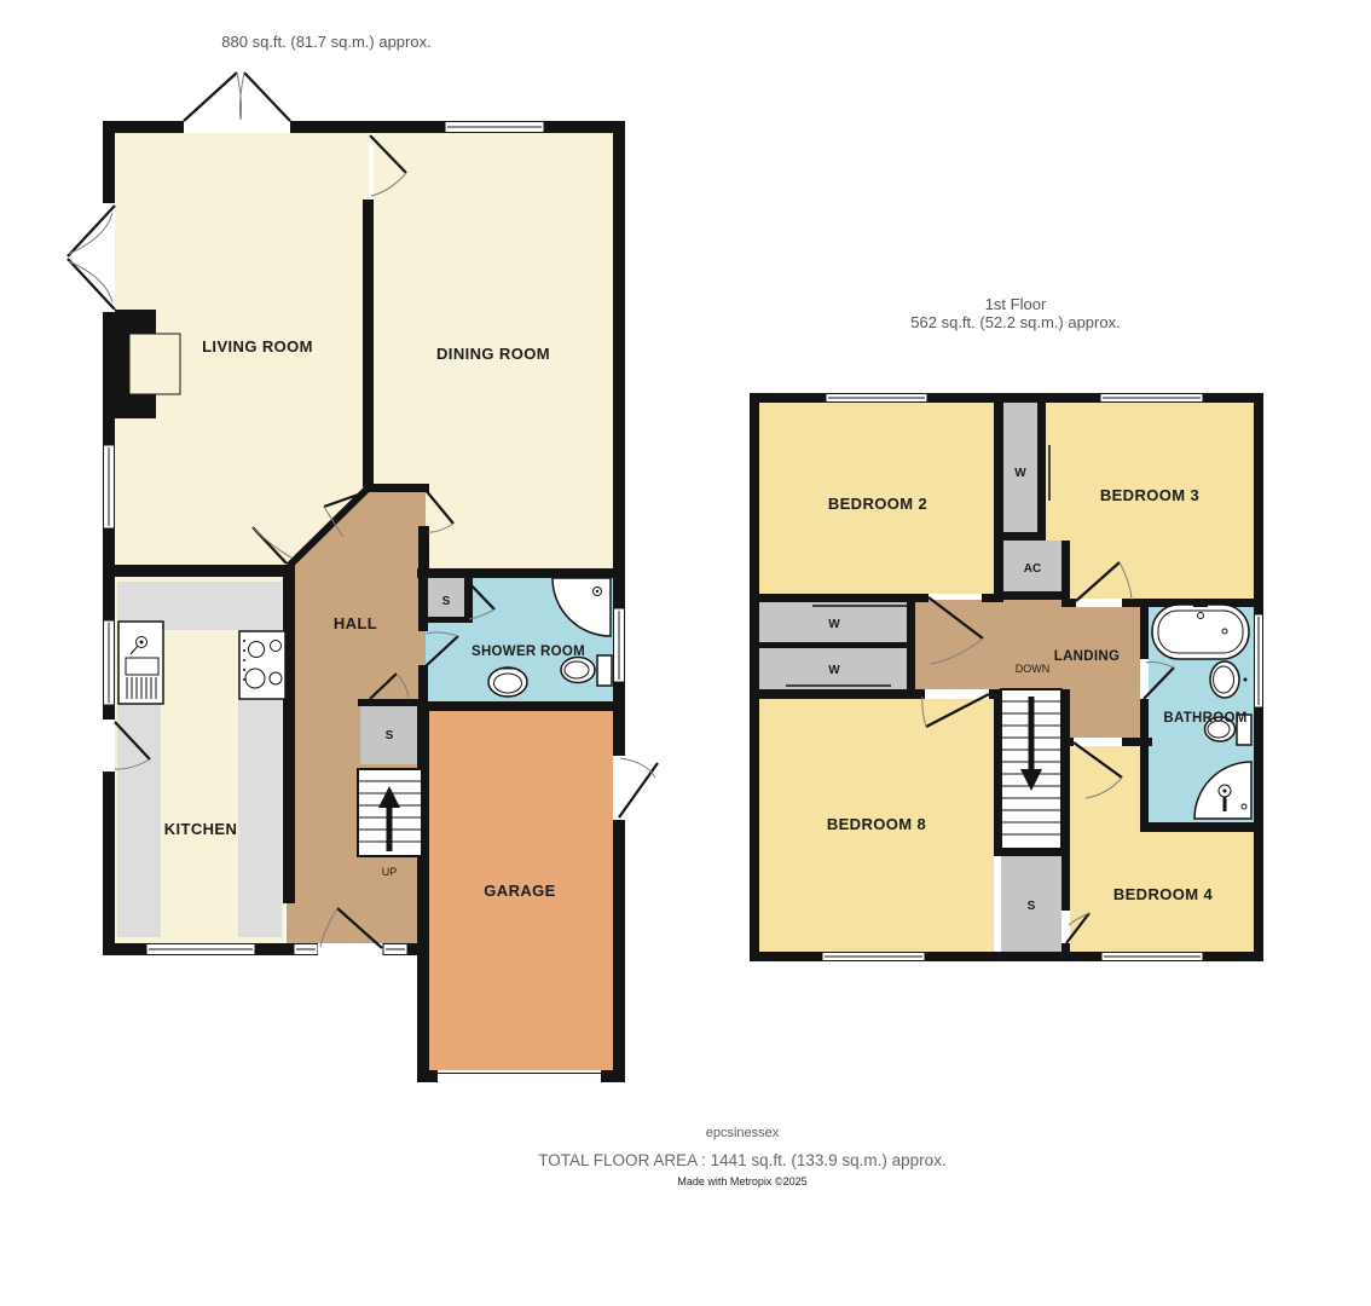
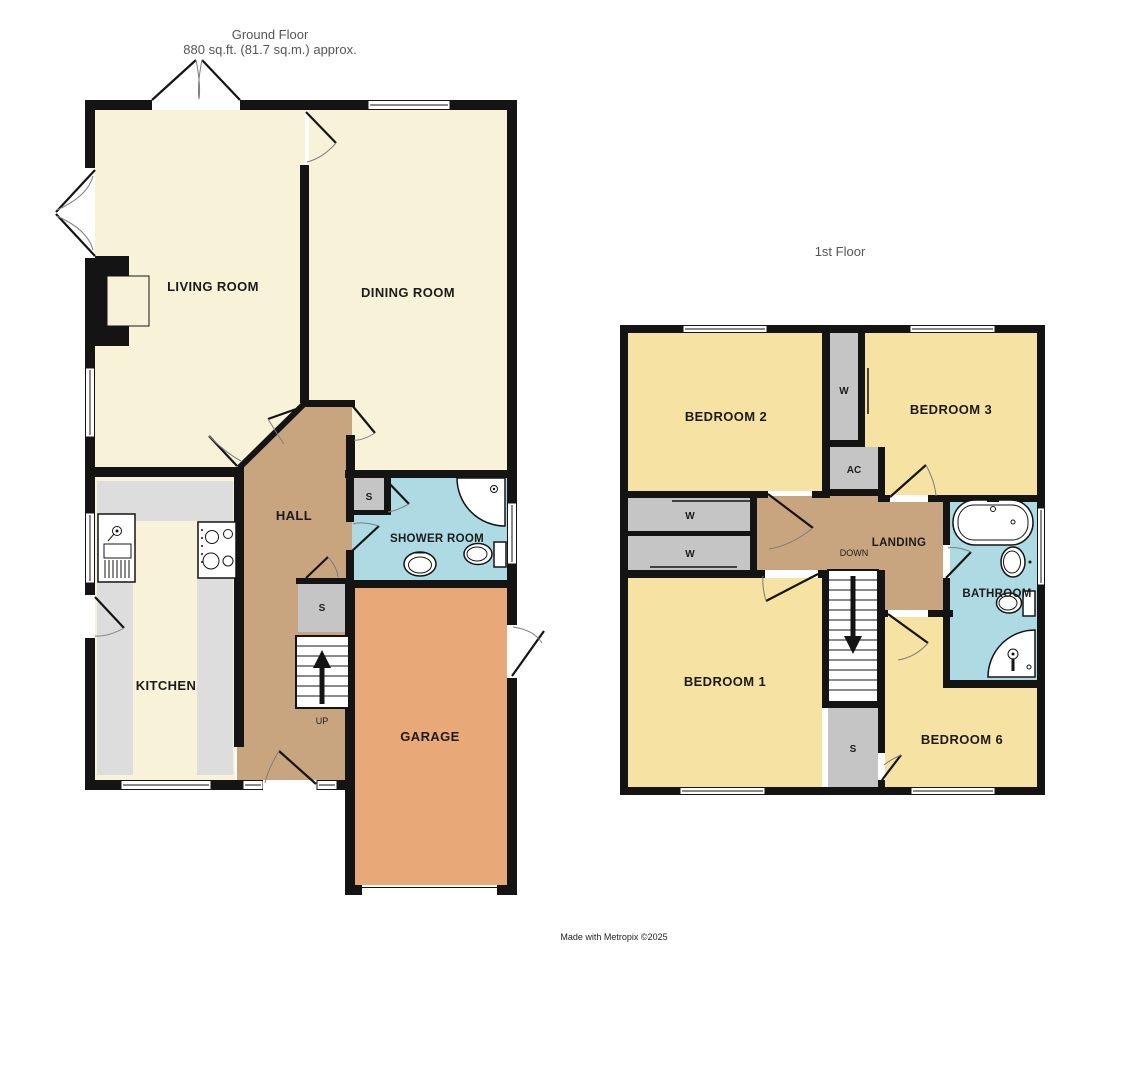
+ Ground Floor
  880 sq.ft. (81.7 sq.m.) approx.
  1st Floor
- 562 sq.ft. (52.2 sq.m.) approx.
  LIVING ROOM
  DINING ROOM
  HALL
  SHOWER ROOM
  KITCHEN
  GARAGE
  S
  S
  UP
  BEDROOM 2
  BEDROOM 3
- BEDROOM 8
+ BEDROOM 1
- BEDROOM 4
+ BEDROOM 6
  LANDING
  BATHROOM
  W
  AC
  W
  W
  S
  DOWN
- epcsinessex
- TOTAL FLOOR AREA : 1441 sq.ft. (133.9 sq.m.) approx.
  Made with Metropix ©2025
